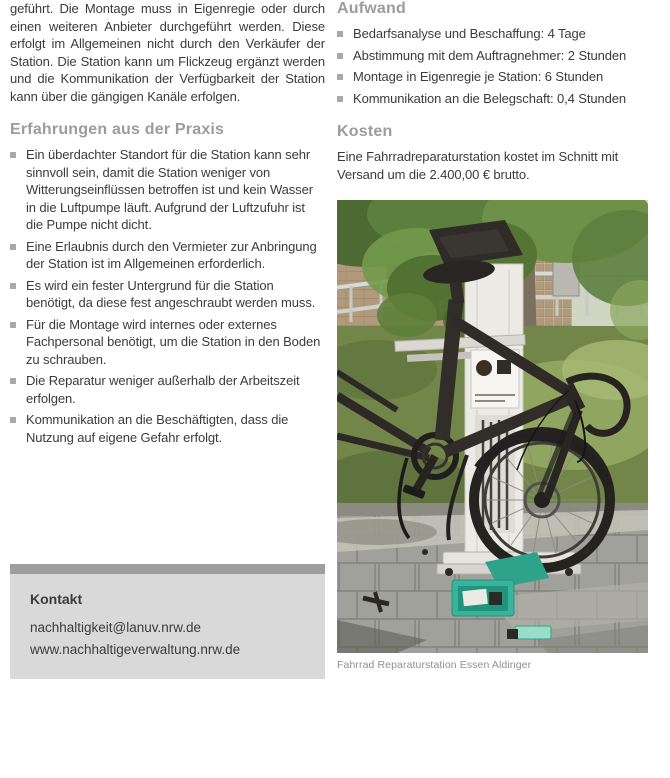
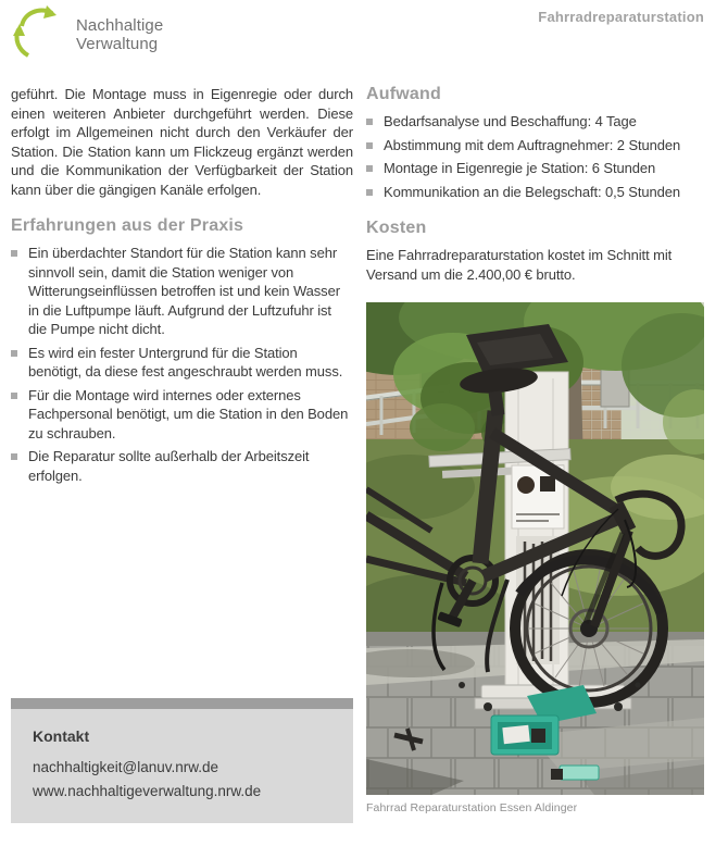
+ Nachhaltige
+ Verwaltung
+ Fahrradreparaturstation
  geführt. Die Montage muss in Eigenregie oder durch einen weiteren Anbieter durchgeführt werden. Diese erfolgt im Allgemeinen nicht durch den Verkäufer der Station. Die Station kann um Flickzeug ergänzt werden und die Kommunikation der Verfügbarkeit der Station kann über die gängigen Kanäle erfolgen.
  Erfahrungen aus der Praxis
  Ein überdachter Standort für die Station kann sehr sinnvoll sein, damit die Station weniger von Witterungseinflüssen betroffen ist und kein Wasser in die Luftpumpe läuft. Aufgrund der Luftzufuhr ist die Pumpe nicht dicht.
- Eine Erlaubnis durch den Vermieter zur Anbringung der Station ist im Allgemeinen erforderlich.
  Es wird ein fester Untergrund für die Station benötigt, da diese fest angeschraubt werden muss.
  Für die Montage wird internes oder externes Fachpersonal benötigt, um die Station in den Boden zu schrauben.
- Die Reparatur weniger außerhalb der Arbeitszeit erfolgen.
+ Die Reparatur sollte außerhalb der Arbeitszeit erfolgen.
- Kommunikation an die Beschäftigten, dass die Nutzung auf eigene Gefahr erfolgt.
  Kontakt
  nachhaltigkeit@lanuv.nrw.de
  www.nachhaltigeverwaltung.nrw.de
  Aufwand
  Bedarfsanalyse und Beschaffung: 4 Tage
  Abstimmung mit dem Auftragnehmer: 2 Stunden
  Montage in Eigenregie je Station: 6 Stunden
- Kommunikation an die Belegschaft: 0,4 Stunden
+ Kommunikation an die Belegschaft: 0,5 Stunden
  Kosten
  Eine Fahrradreparaturstation kostet im Schnitt mit Versand um die 2.400,00 € brutto.
  Fahrrad Reparaturstation Essen Aldinger
